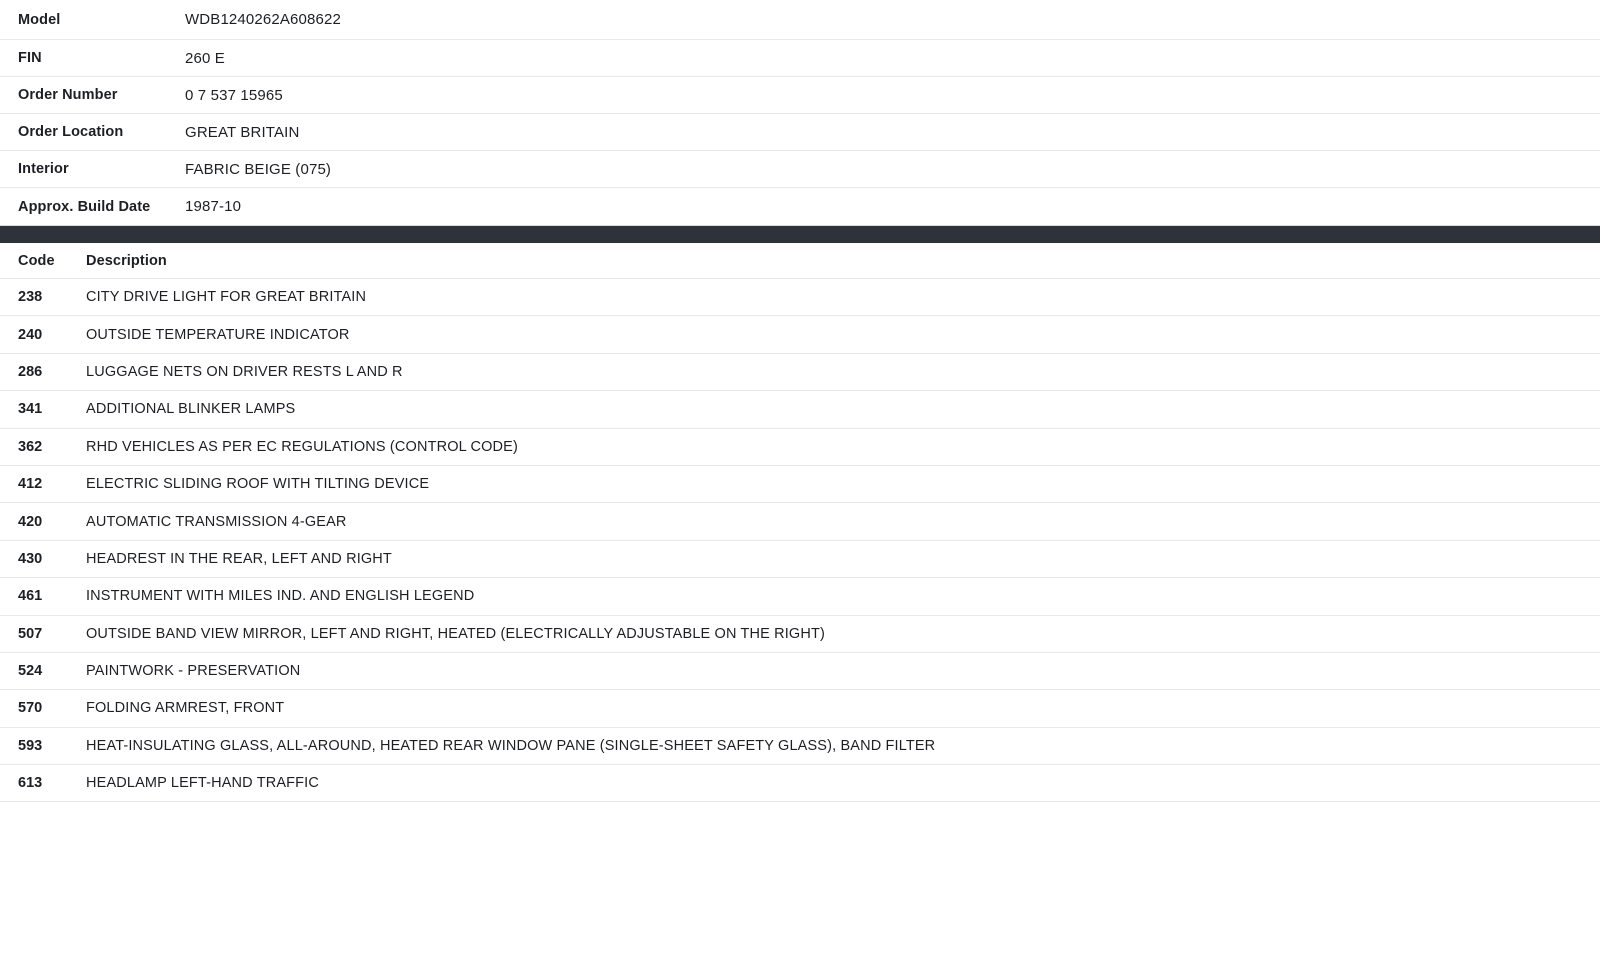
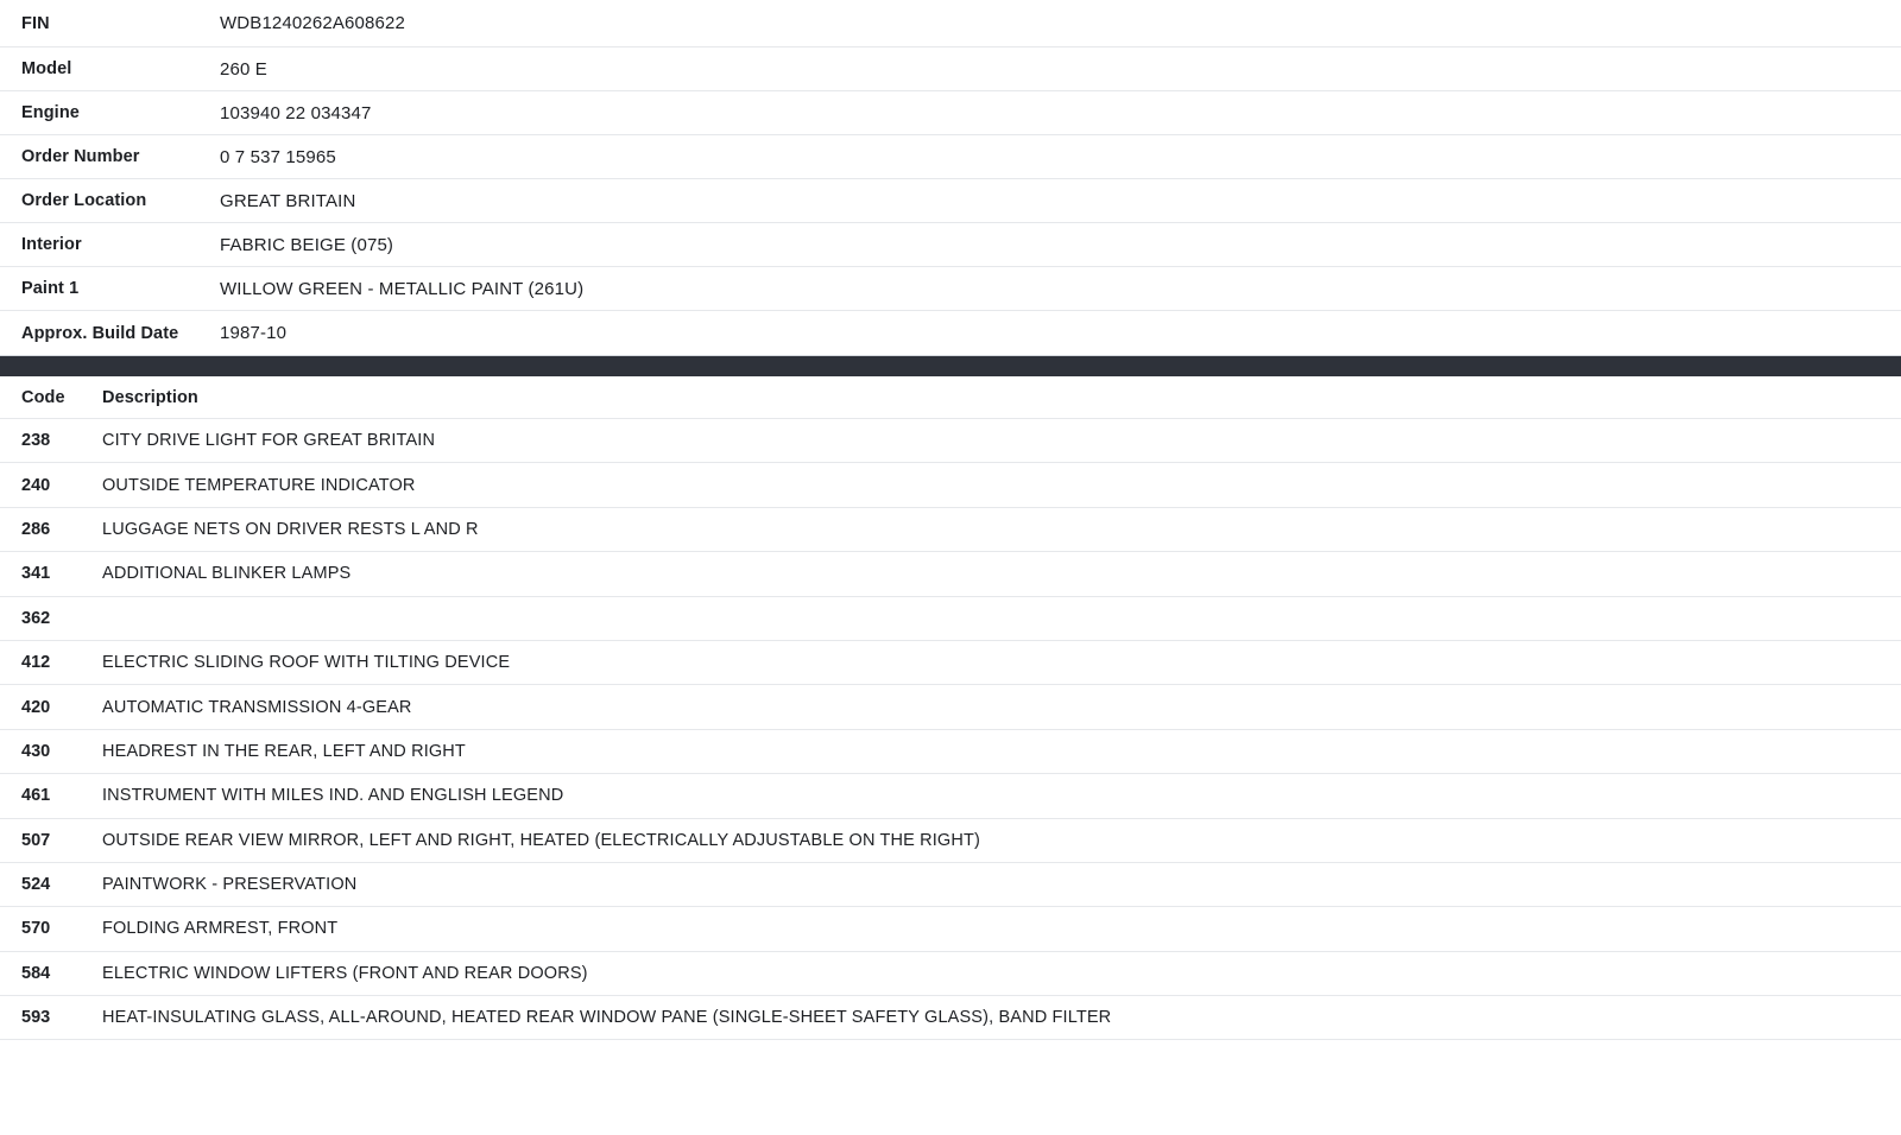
- Model
+ FIN
  WDB1240262A608622
- FIN
+ Model
  260 E
+ Engine
+ 103940 22 034347
  Order Number
  0 7 537 15965
  Order Location
  GREAT BRITAIN
  Interior
  FABRIC BEIGE (075)
+ Paint 1
+ WILLOW GREEN - METALLIC PAINT (261U)
  Approx. Build Date
  1987-10
  Code
  Description
  238
  CITY DRIVE LIGHT FOR GREAT BRITAIN
  240
  OUTSIDE TEMPERATURE INDICATOR
  286
  LUGGAGE NETS ON DRIVER RESTS L AND R
  341
  ADDITIONAL BLINKER LAMPS
  362
- RHD VEHICLES AS PER EC REGULATIONS (CONTROL CODE)
  412
  ELECTRIC SLIDING ROOF WITH TILTING DEVICE
  420
  AUTOMATIC TRANSMISSION 4-GEAR
  430
  HEADREST IN THE REAR, LEFT AND RIGHT
  461
  INSTRUMENT WITH MILES IND. AND ENGLISH LEGEND
  507
- OUTSIDE BAND VIEW MIRROR, LEFT AND RIGHT, HEATED (ELECTRICALLY ADJUSTABLE ON THE RIGHT)
+ OUTSIDE REAR VIEW MIRROR, LEFT AND RIGHT, HEATED (ELECTRICALLY ADJUSTABLE ON THE RIGHT)
  524
  PAINTWORK - PRESERVATION
  570
  FOLDING ARMREST, FRONT
+ 584
+ ELECTRIC WINDOW LIFTERS (FRONT AND REAR DOORS)
  593
  HEAT-INSULATING GLASS, ALL-AROUND, HEATED REAR WINDOW PANE (SINGLE-SHEET SAFETY GLASS), BAND FILTER
- 613
- HEADLAMP LEFT-HAND TRAFFIC
